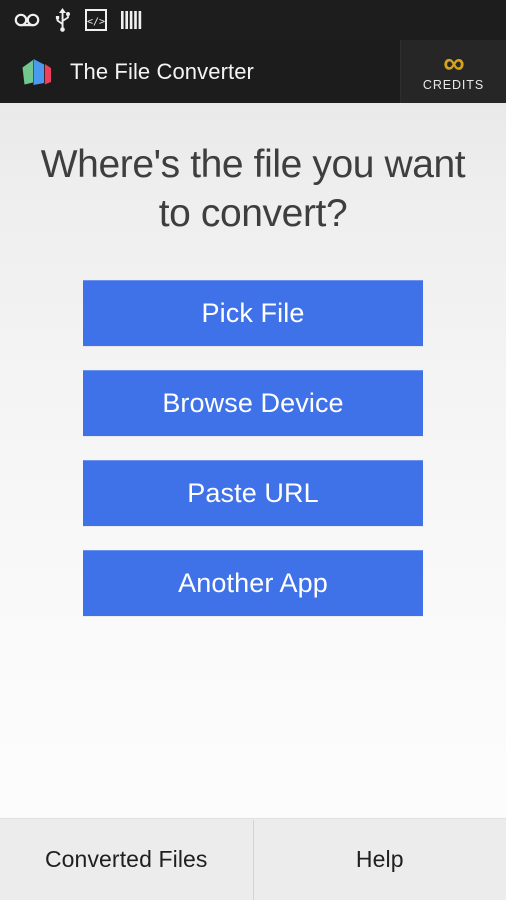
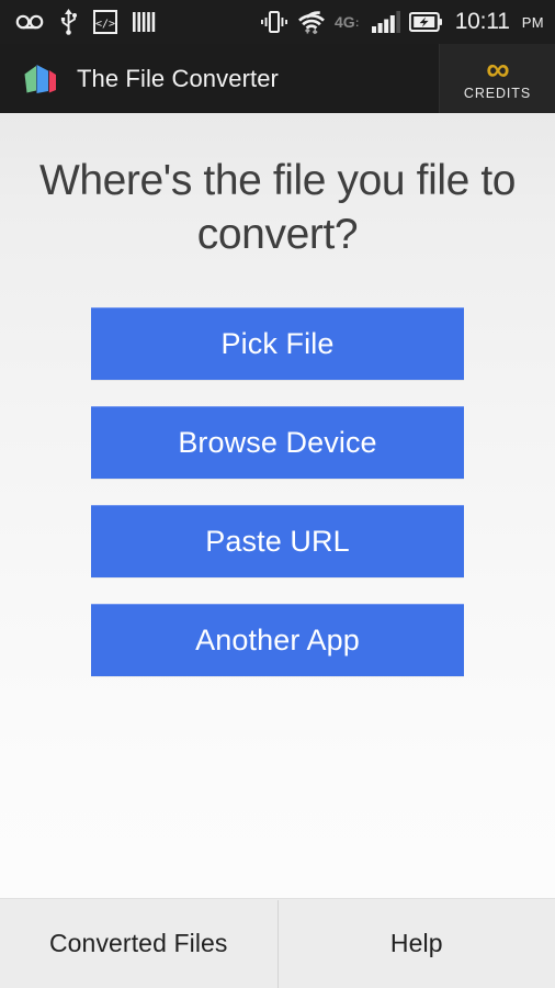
  </>
+ 4G
+ :
+ 10:11
+ PM
  The File Converter
  ∞
  CREDITS
- Where's the file you want to convert?
+ Where's the file you file to convert?
  Pick File
  Browse Device
  Paste URL
  Another App
  Converted Files
  Help
